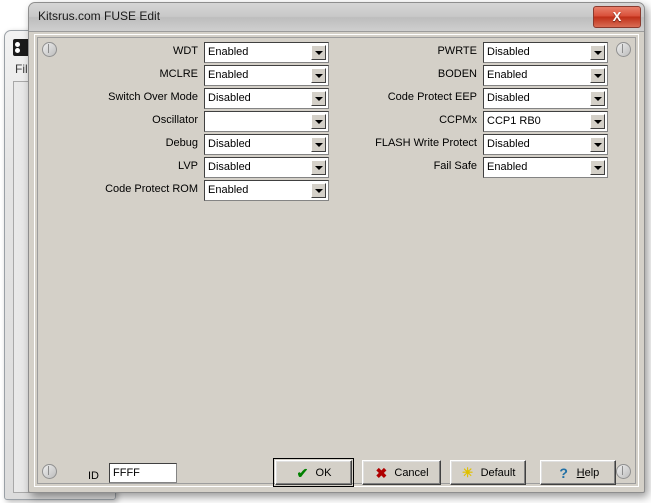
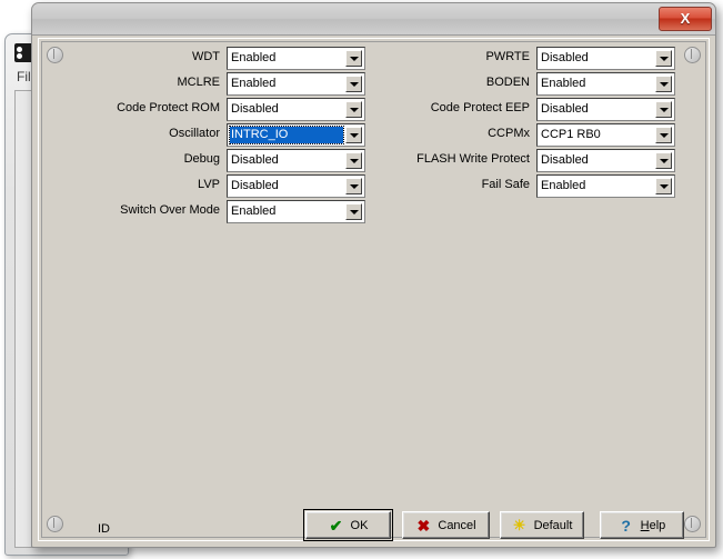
  Fil
- Kitsrus.com FUSE Edit
  X
  WDT
  Enabled
  MCLRE
  Enabled
- Switch Over Mode
+ Code Protect ROM
  Disabled
  Oscillator
+ INTRC_IO
  Debug
  Disabled
  LVP
  Disabled
- Code Protect ROM
+ Switch Over Mode
  Enabled
  PWRTE
  Disabled
  BODEN
  Enabled
  Code Protect EEP
  Disabled
  CCPMx
  CCP1 RB0
  FLASH Write Protect
  Disabled
  Fail Safe
  Enabled
  ID
- FFFF
  ✔
  OK
  ✖
  Cancel
  ☀
  Default
  ?
  Help
